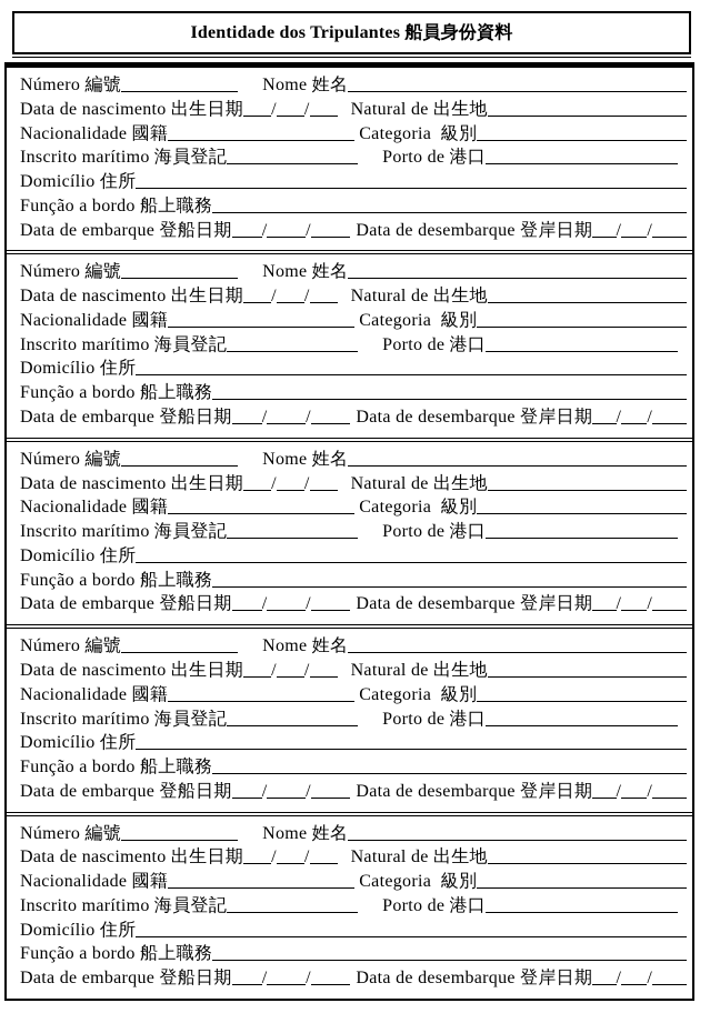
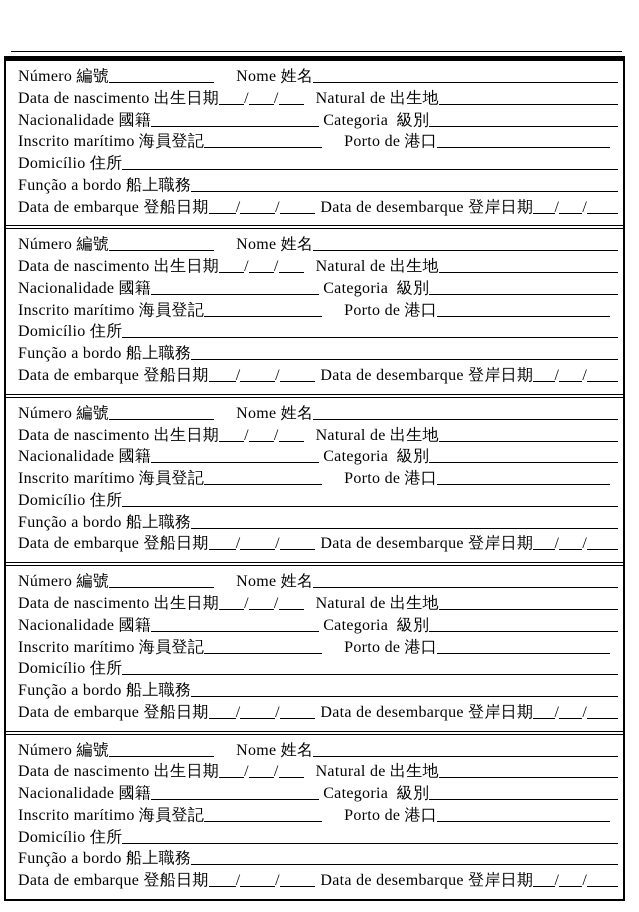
- Identidade dos Tripulantes 船員身份資料
  Número 編號
  Nome 姓名
  Data de nascimento 出生日期
  /
  /
  Natural de 出生地
  Nacionalidade 國籍
  Categoria 級別
  Inscrito marítimo 海員登記
  Porto de 港口
  Domicílio 住所
  Função a bordo 船上職務
  Data de embarque 登船日期
  /
  /
  Data de desembarque 登岸日期
  /
  /
  Número 編號
  Nome 姓名
  Data de nascimento 出生日期
  /
  /
  Natural de 出生地
  Nacionalidade 國籍
  Categoria 級別
  Inscrito marítimo 海員登記
  Porto de 港口
  Domicílio 住所
  Função a bordo 船上職務
  Data de embarque 登船日期
  /
  /
  Data de desembarque 登岸日期
  /
  /
  Número 編號
  Nome 姓名
  Data de nascimento 出生日期
  /
  /
  Natural de 出生地
  Nacionalidade 國籍
  Categoria 級別
  Inscrito marítimo 海員登記
  Porto de 港口
  Domicílio 住所
  Função a bordo 船上職務
  Data de embarque 登船日期
  /
  /
  Data de desembarque 登岸日期
  /
  /
  Número 編號
  Nome 姓名
  Data de nascimento 出生日期
  /
  /
  Natural de 出生地
  Nacionalidade 國籍
  Categoria 級別
  Inscrito marítimo 海員登記
  Porto de 港口
  Domicílio 住所
  Função a bordo 船上職務
  Data de embarque 登船日期
  /
  /
  Data de desembarque 登岸日期
  /
  /
  Número 編號
  Nome 姓名
  Data de nascimento 出生日期
  /
  /
  Natural de 出生地
  Nacionalidade 國籍
  Categoria 級別
  Inscrito marítimo 海員登記
  Porto de 港口
  Domicílio 住所
  Função a bordo 船上職務
  Data de embarque 登船日期
  /
  /
  Data de desembarque 登岸日期
  /
  /
